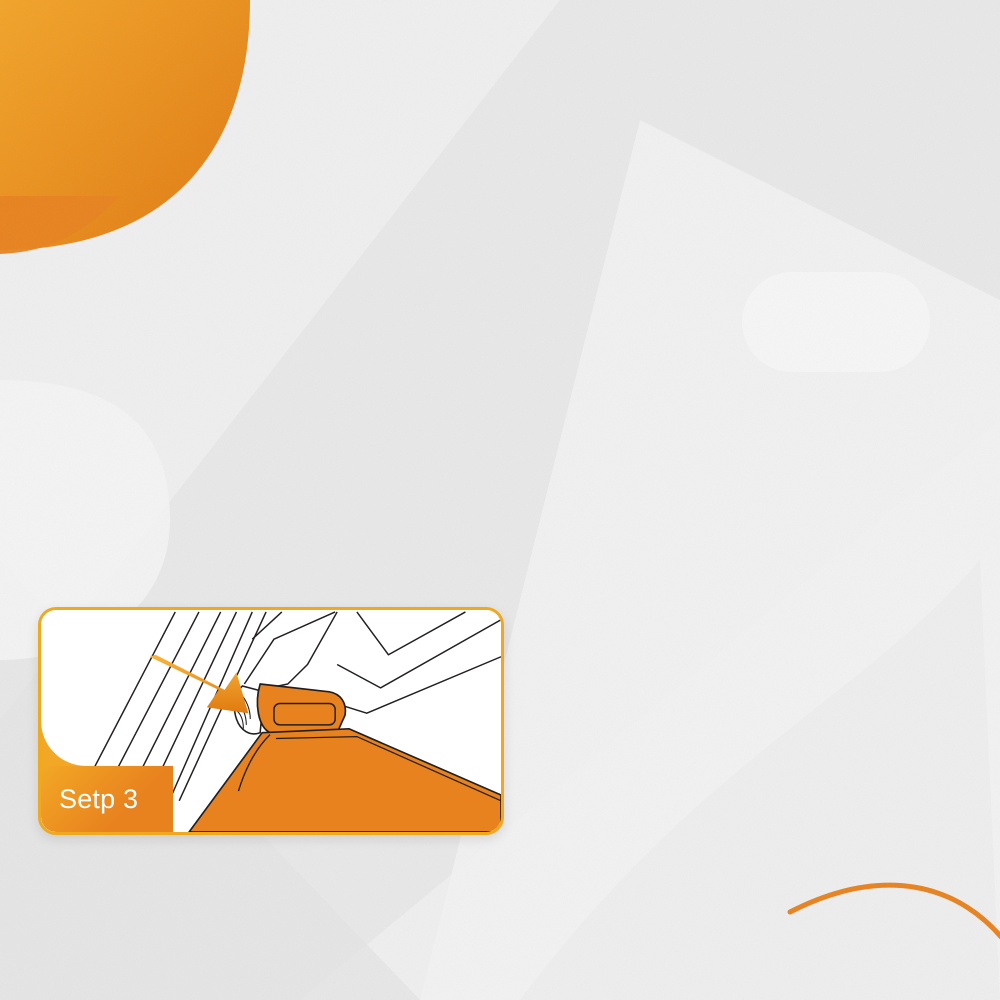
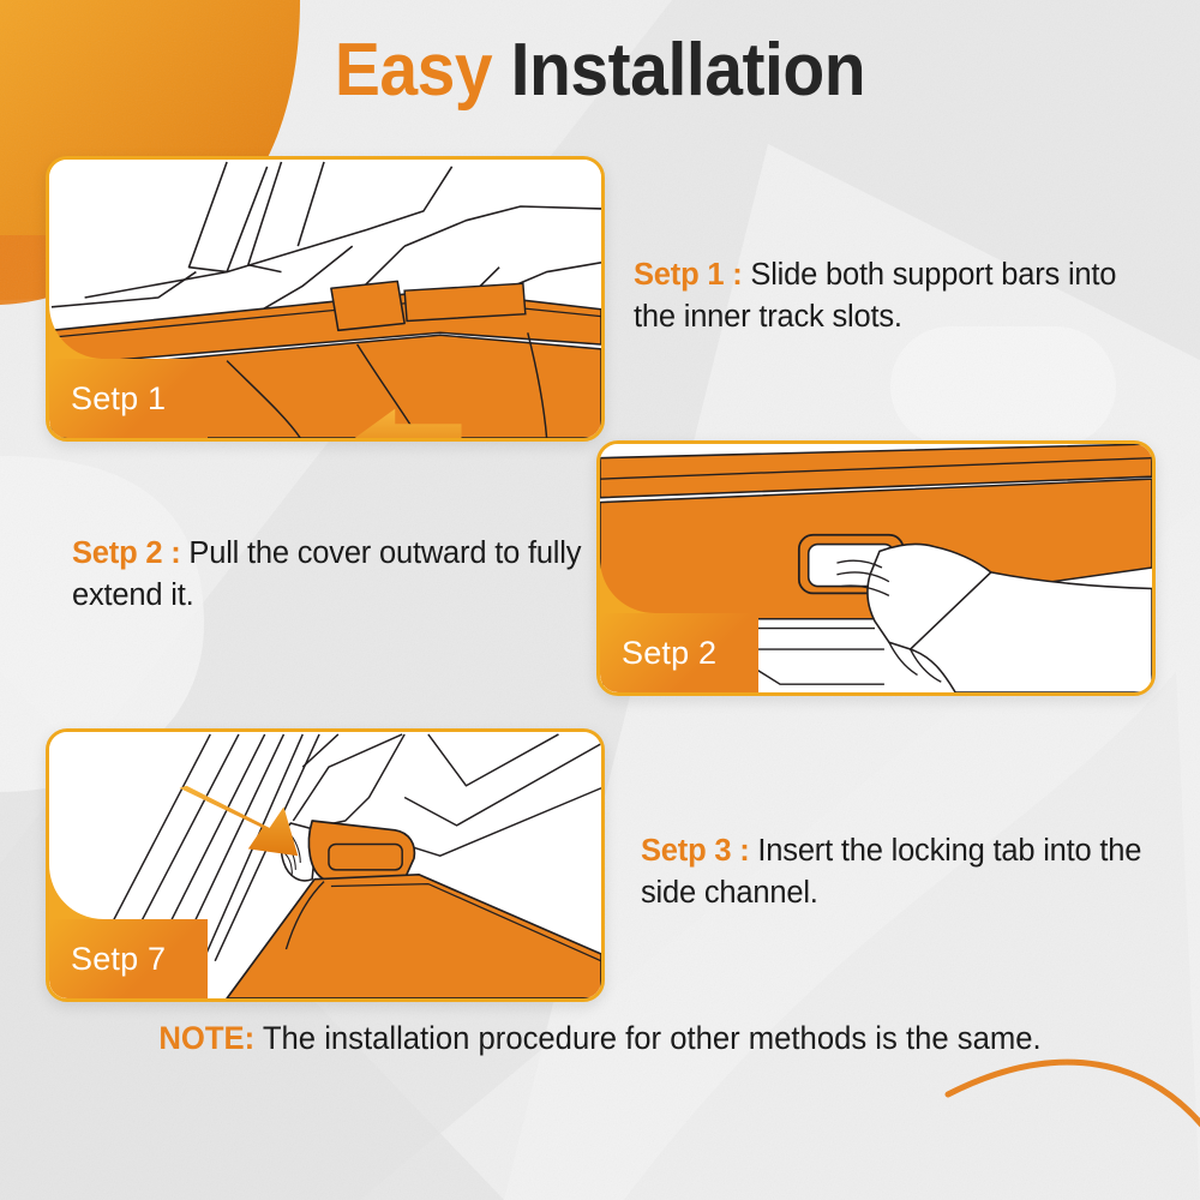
+ Easy Installation
+ Setp 1
+ Setp 2
- Setp 3
+ Setp 7
+ Setp 1 : Slide both support bars into the inner track slots.
+ Setp 2 : Pull the cover outward to fully extend it.
+ Setp 3 : Insert the locking tab into the side channel.
+ NOTE: The installation procedure for other methods is the same.
